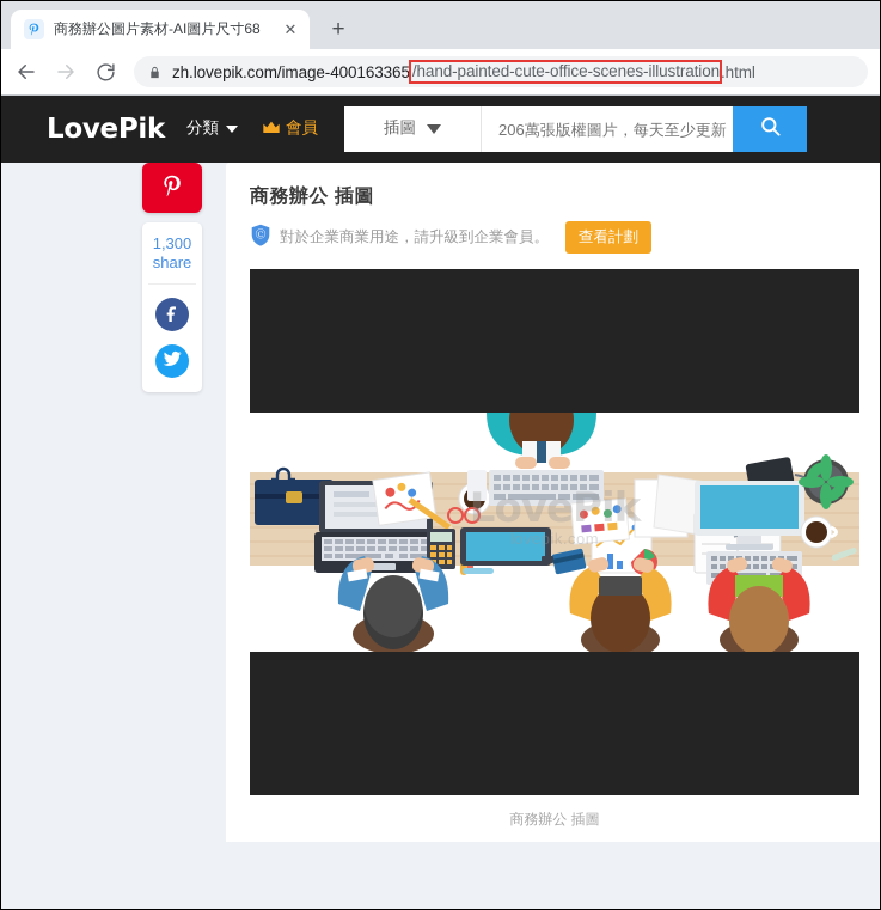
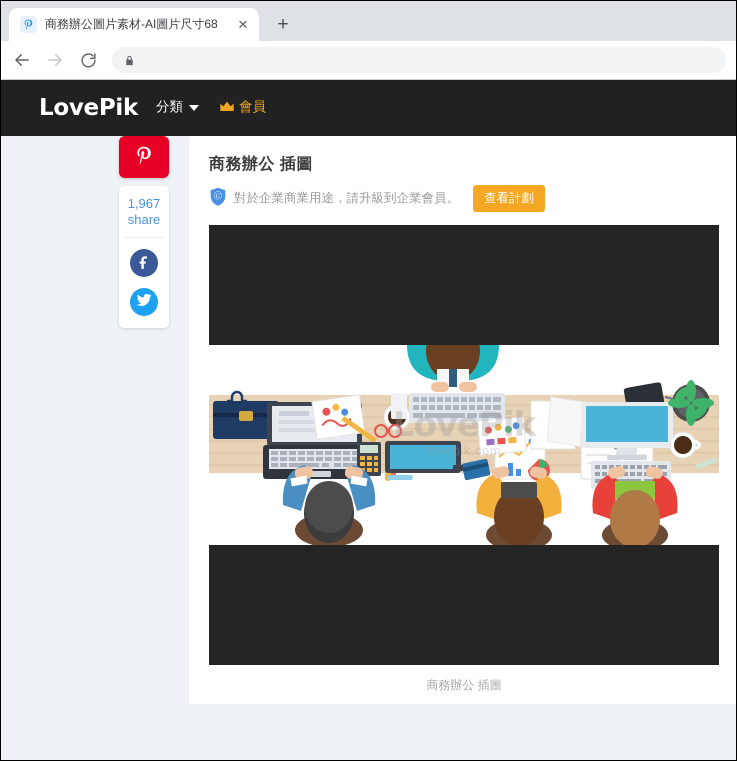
  商務辦公圖片素材-AI圖片尺寸68
  ✕
  +
- zh.lovepik.com/image-400163365
- /hand-painted-cute-office-scenes-illustration
- .html
  LovePik
  分類
  會員
- 插圖
- 206萬張版權圖片，每天至少更新
- 1,300
+ 1,967
  share
  商務辦公 插圖
  對於企業商業用途，請升級到企業會員。
  查看計劃
  LovePik
  lovepik.com
  商務辦公 插圖
